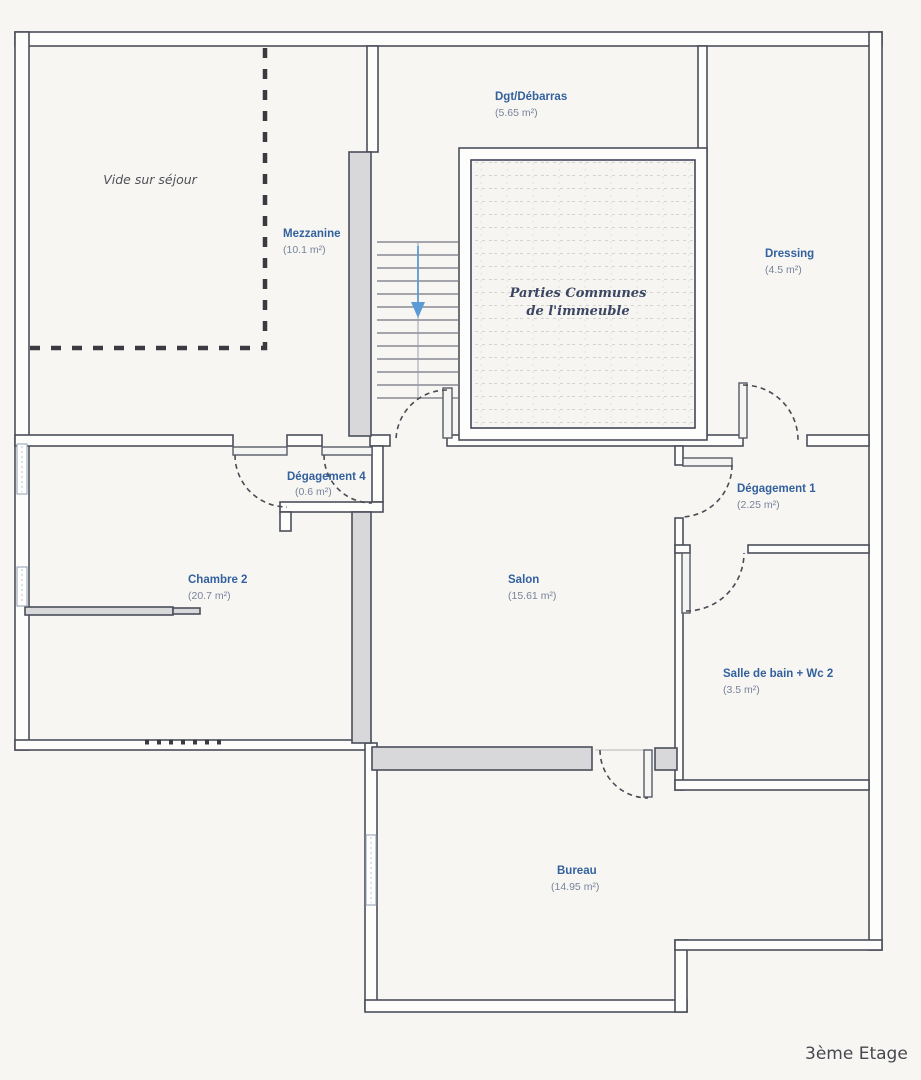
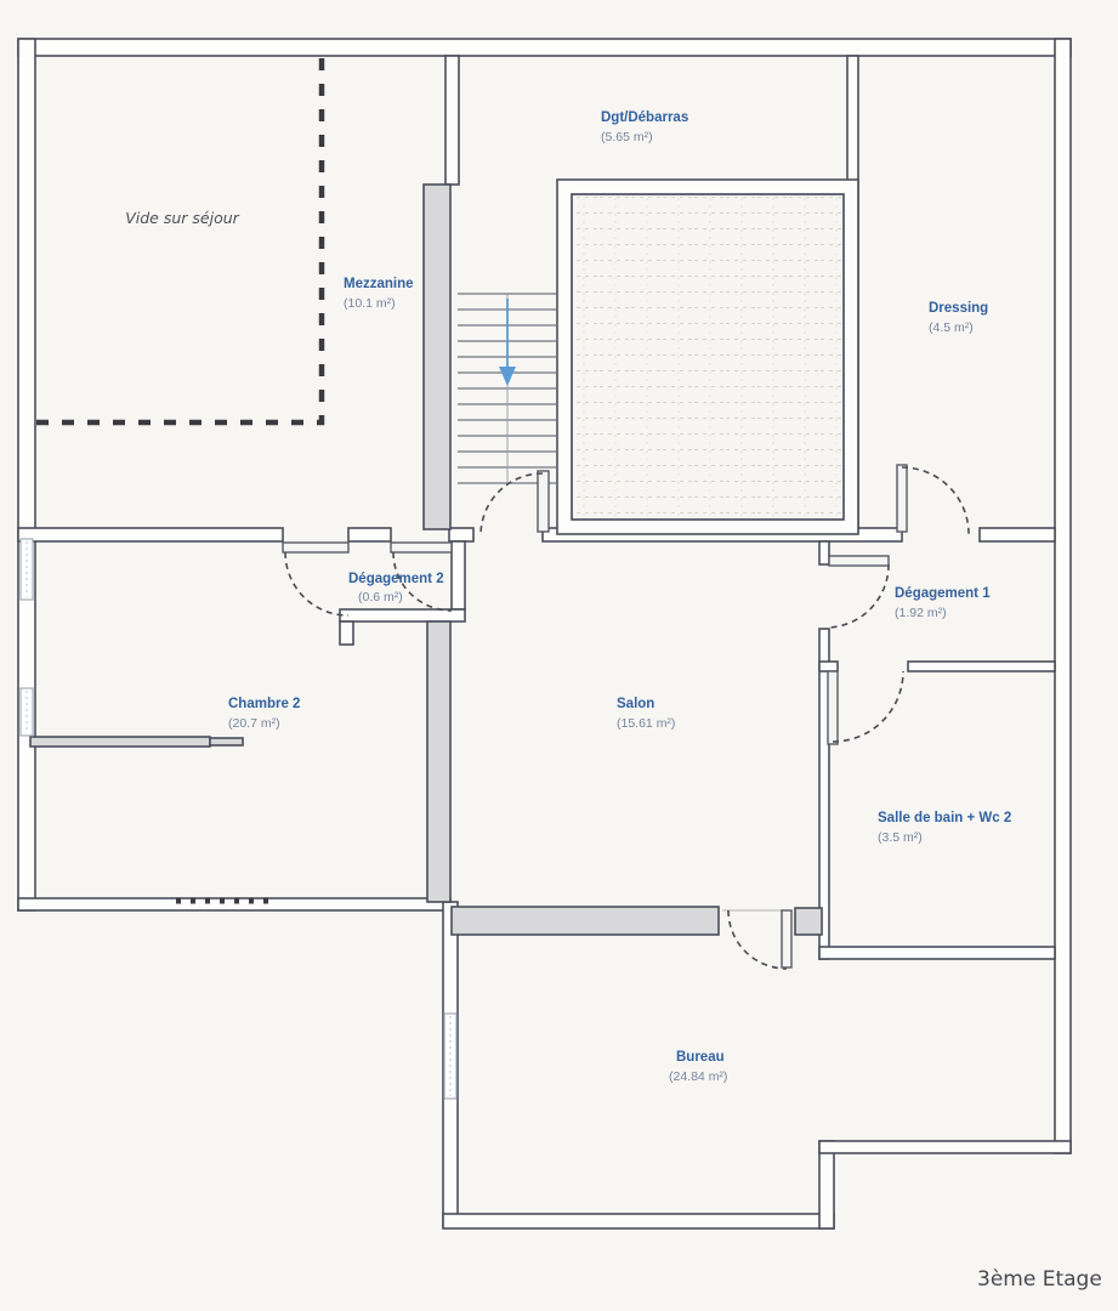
  Vide sur séjour
  Dgt/Débarras
  (5.65 m²)
  Mezzanine
  (10.1 m²)
  Dressing
  (4.5 m²)
- Parties Communes
- de l'immeuble
- Dégagement 4
+ Dégagement 2
  (0.6 m²)
  Dégagement 1
- (2.25 m²)
+ (1.92 m²)
  Chambre 2
  (20.7 m²)
  Salon
  (15.61 m²)
  Salle de bain + Wc 2
  (3.5 m²)
  Bureau
- (14.95 m²)
+ (24.84 m²)
  3ème Etage
